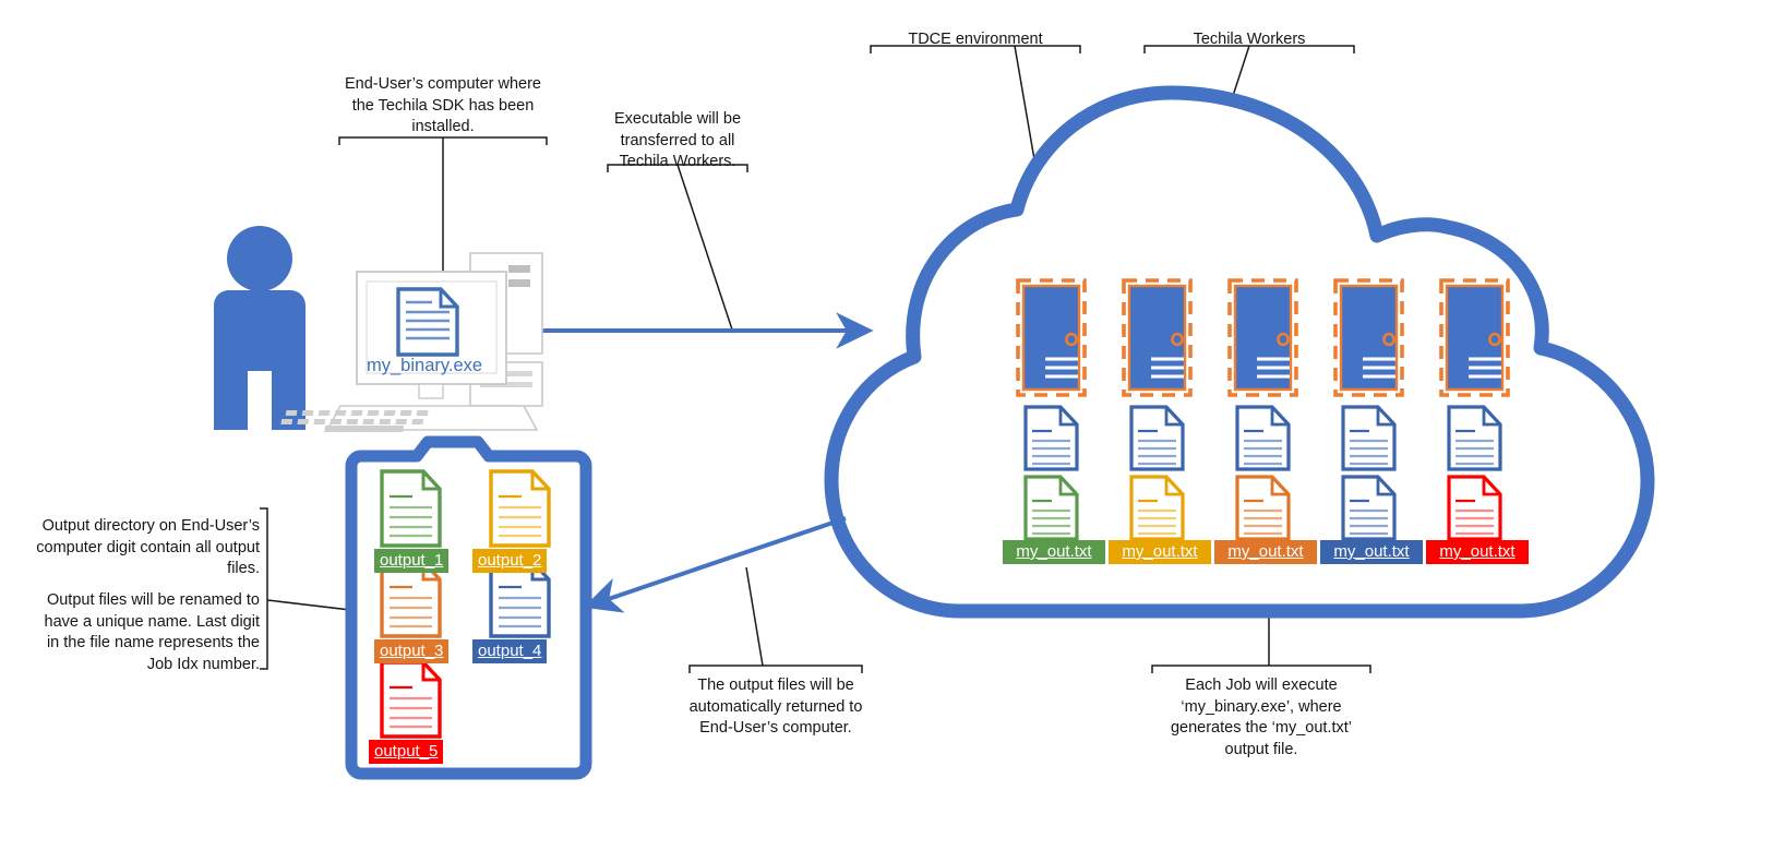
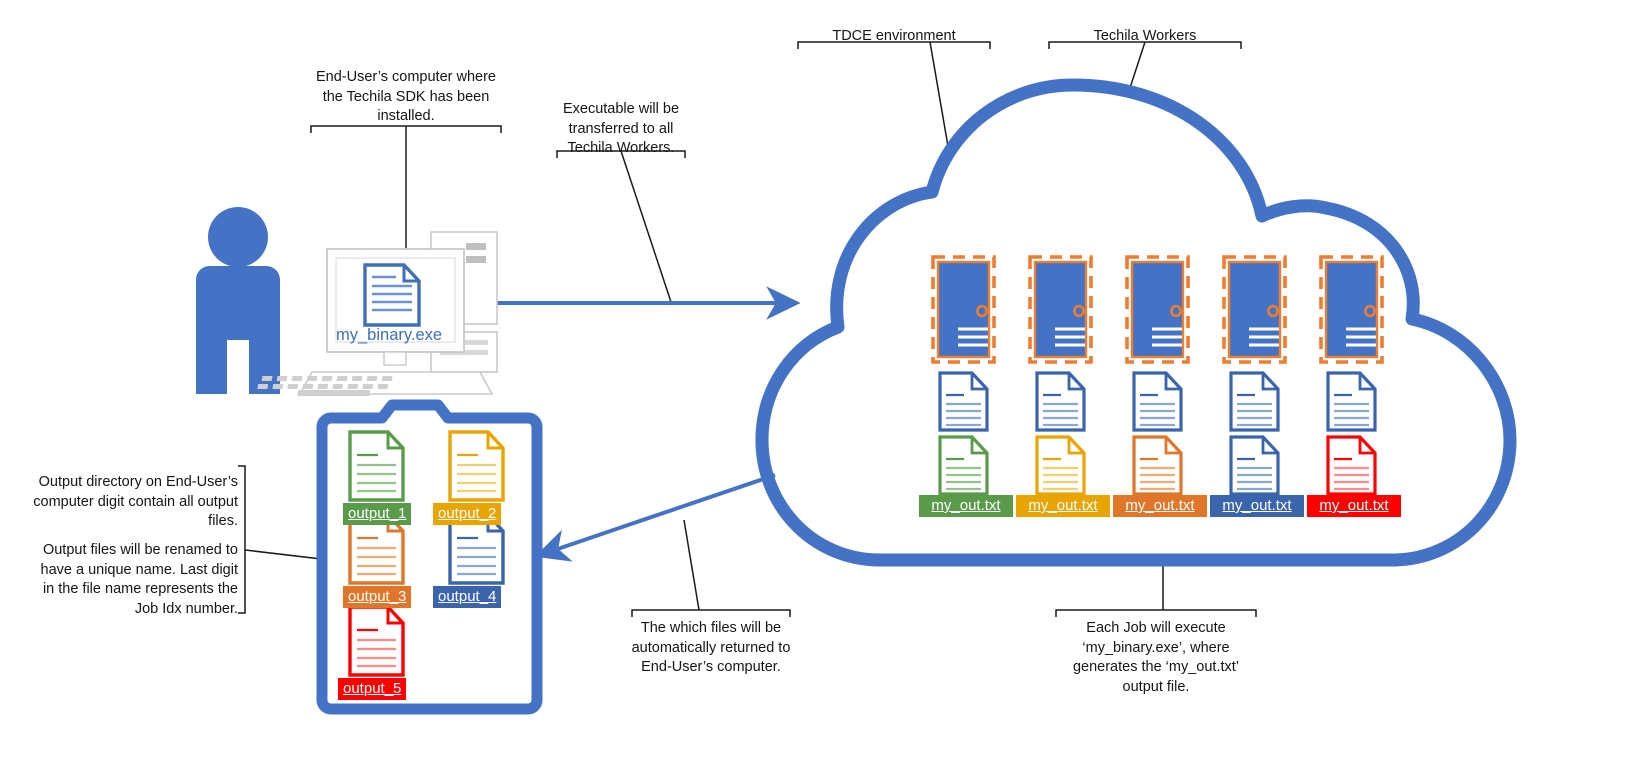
  End-User’s computer where the Techila SDK has been installed.
  Executable will be transferred to all Techila Workers.
  TDCE environment
  Techila Workers
  Output directory on End-User’s computer digit contain all output files.
  Output files will be renamed to have a unique name. Last digit in the file name represents the Job Idx number.
- The output files will be automatically returned to End-User’s computer.
+ The which files will be automatically returned to End-User’s computer.
  Each Job will execute ‘my_binary.exe’, where generates the ‘my_out.txt’ output file.
  my_binary.exe
  output_1
  output_2
  output_3
  output_4
  output_5
  my_out.txt
  my_out.txt
  my_out.txt
  my_out.txt
  my_out.txt
